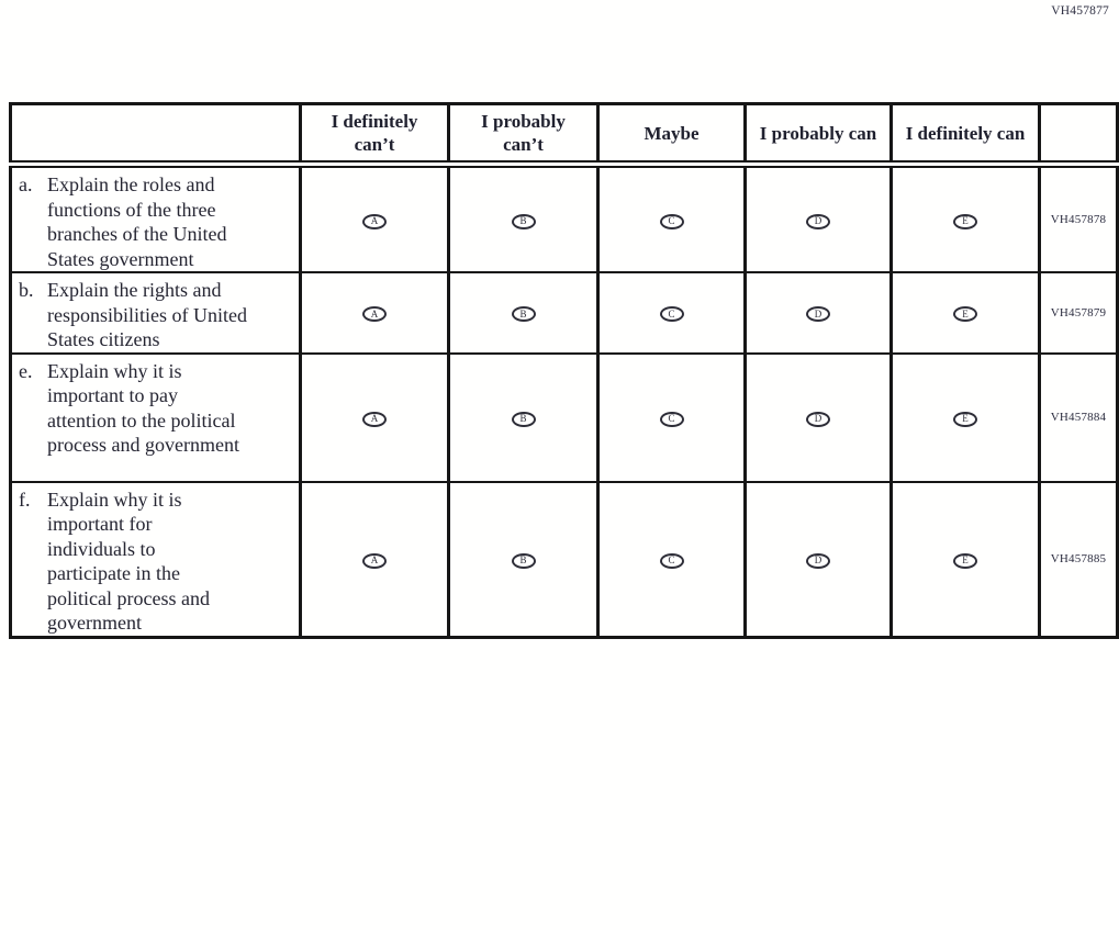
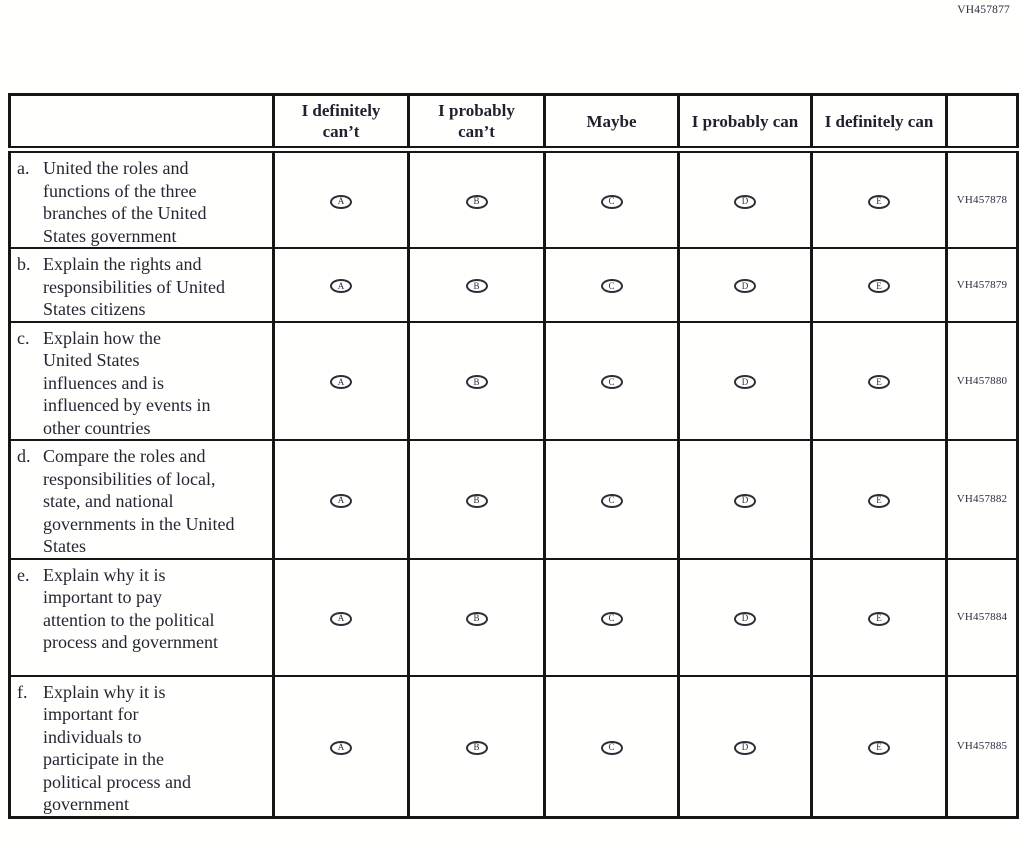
  VH457877
  	I definitely can’t	I probably can’t	Maybe	I probably can	I definitely can
- a. Explain the roles and functions of the three branches of the United States government	A	B	C	D	E	VH457878
+ a. United the roles and functions of the three branches of the United States government	A	B	C	D	E	VH457878
  b. Explain the rights and responsibilities of United States citizens	A	B	C	D	E	VH457879
+ c. Explain how the United States influences and is influenced by events in other countries	A	B	C	D	E	VH457880
+ d. Compare the roles and responsibilities of local, state, and national governments in the United States	A	B	C	D	E	VH457882
  e. Explain why it is important to pay attention to the political process and government	A	B	C	D	E	VH457884
  f. Explain why it is important for individuals to participate in the political process and government	A	B	C	D	E	VH457885
